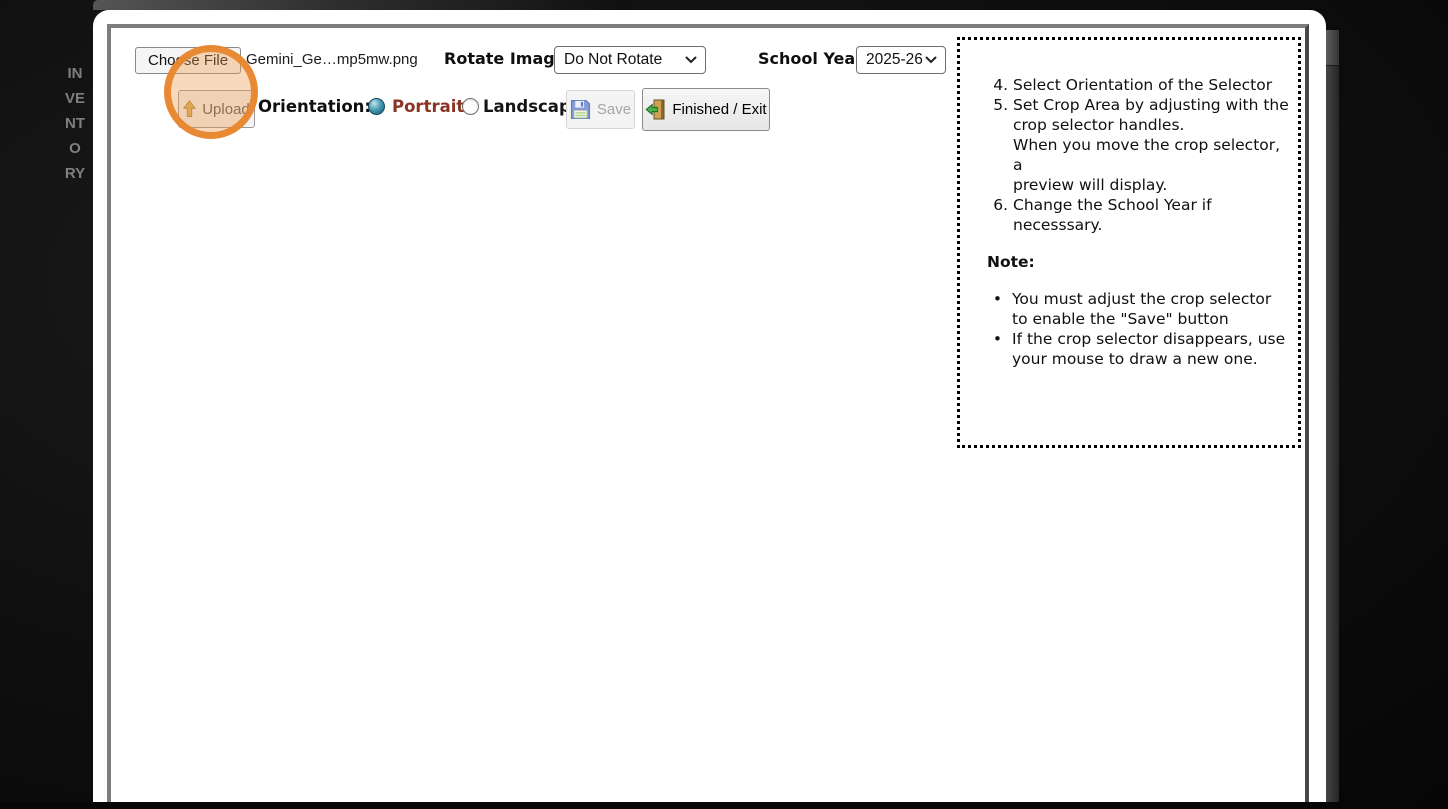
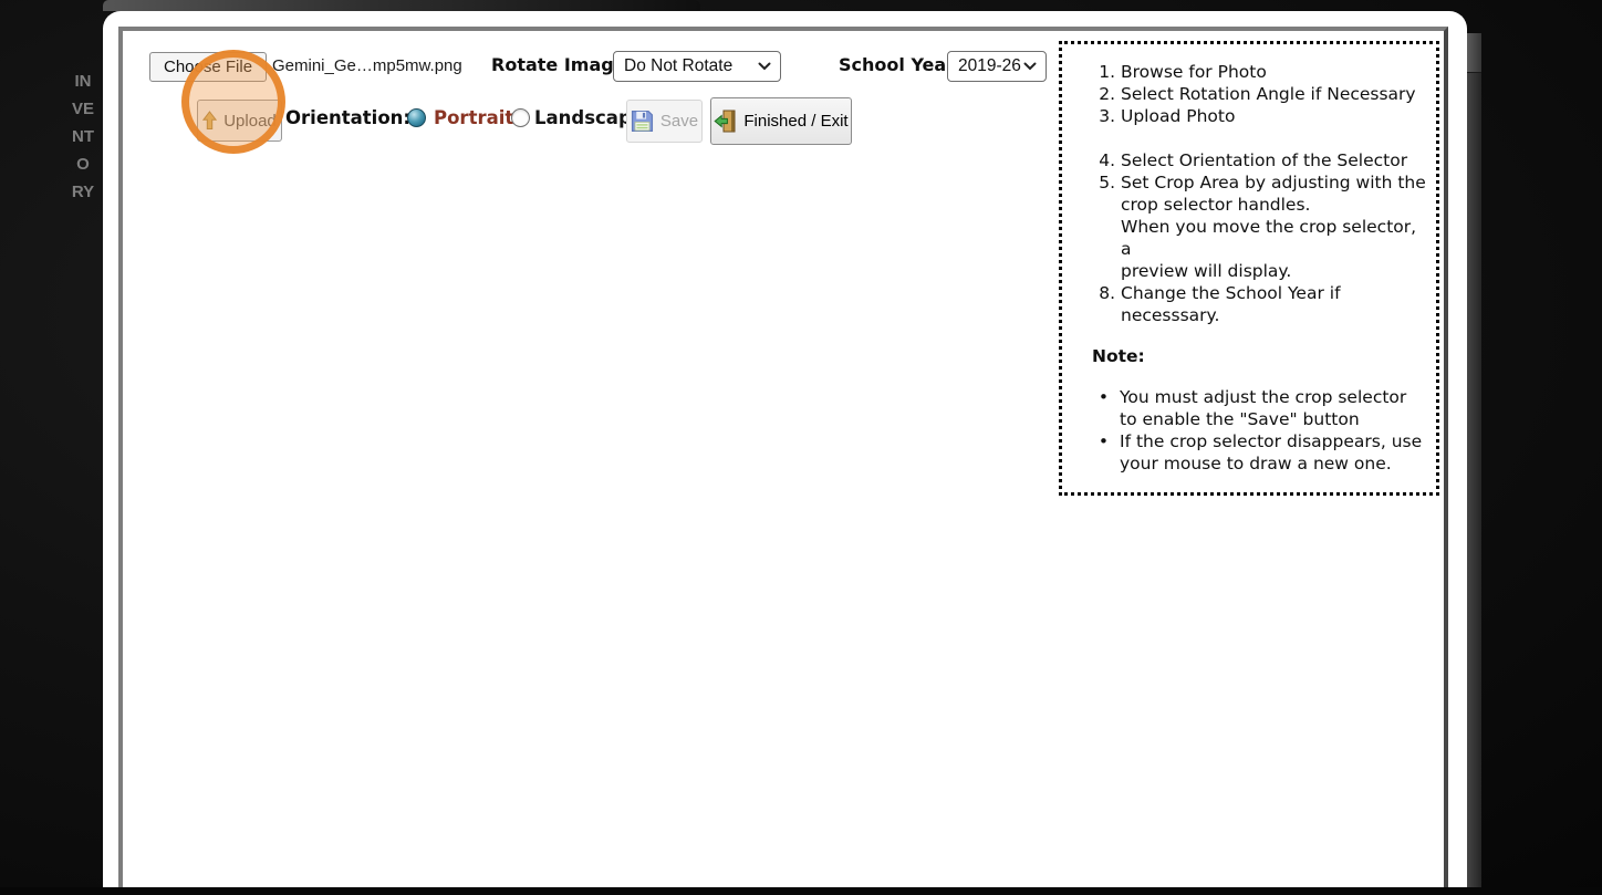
  INVENTORY
  Choose File
  Gemini_Ge…mp5mw.png
  Rotate Imag
  Do Not Rotate
  School Yea
- 2025-26
+ 2019-26
  Upload
  Orientation
  Portrait
  Landscap
  Save
  Finished / Exit
+ 1.
+ Browse for Photo
+ 2.
+ Select Rotation Angle if Necessary
+ 3.
+ Upload Photo
  4.
  Select Orientation of the Selector
  5.
  Set Crop Area by adjusting with the
  crop selector handles.
  When you move the crop selector, a
  preview will display.
- 6.
+ 8.
  Change the School Year if
  necesssary.
  Note:
  You must adjust the crop selector
  to enable the "Save" button
  If the crop selector disappears, use
  your mouse to draw a new one.
